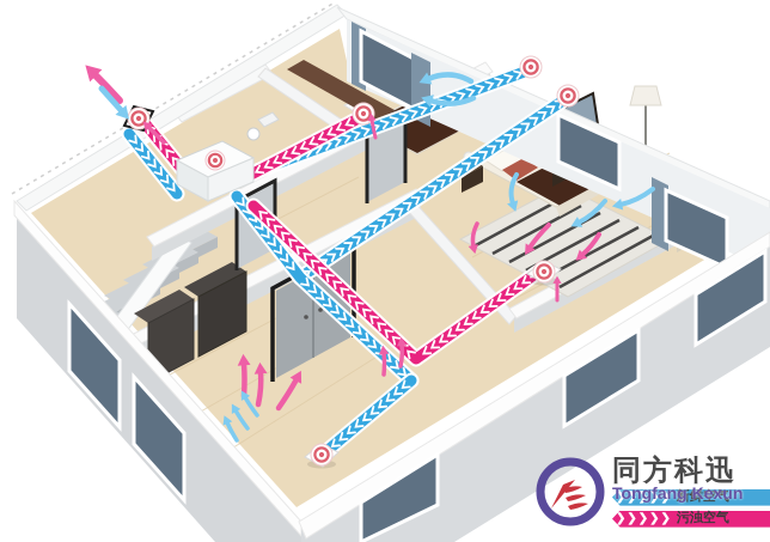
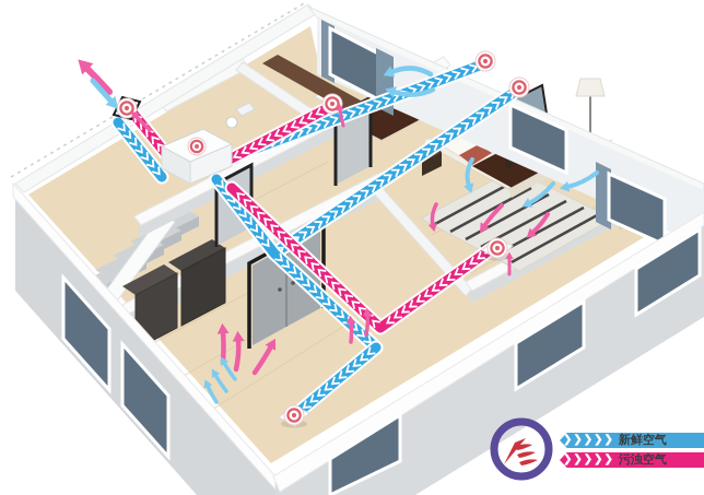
- 同方科迅
- Tongfang Kexun
  ❯❯❯❯❯
  新鲜空气
  ❯❯❯❯❯
  污浊空气
